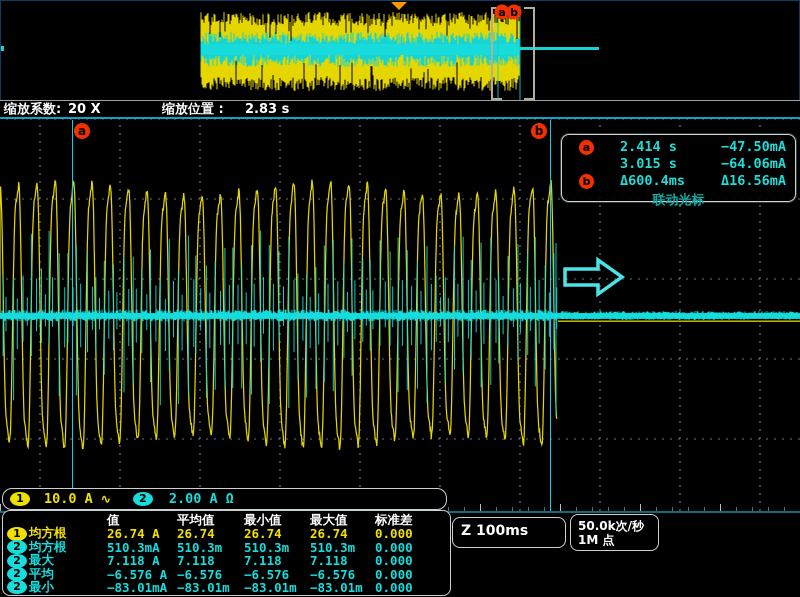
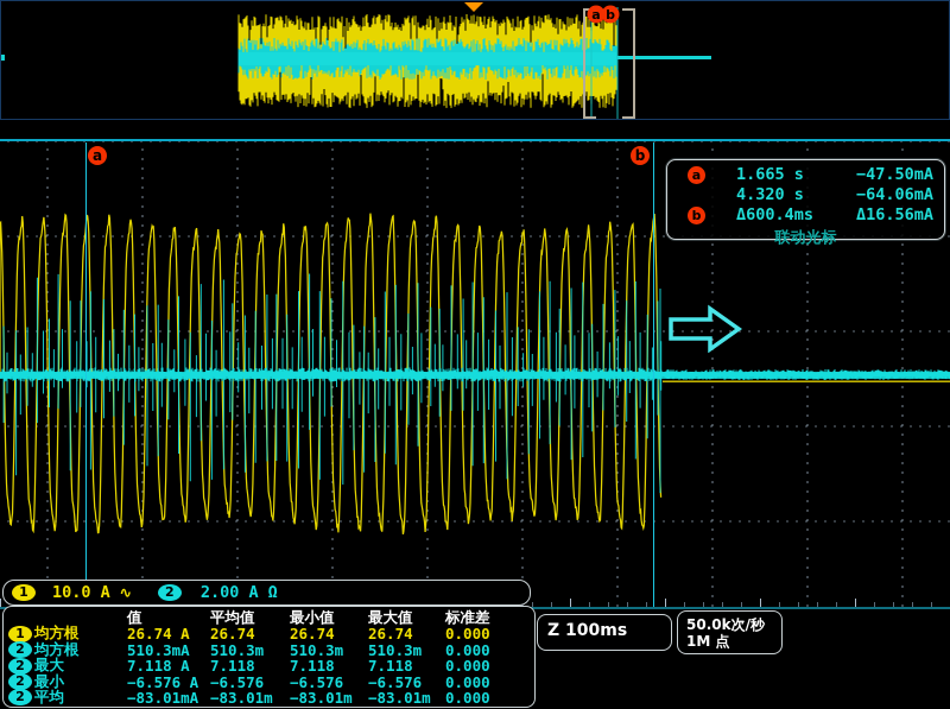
  b
  a
- 缩放系数:
- 20 X
- 缩放位置 :
- 2.83 s
  a
  b
  a
- 2.414 s
+ 1.665 s
  −47.50mA
- 3.015 s
+ 4.320 s
  −64.06mA
  b
  Δ600.4ms
  Δ16.56mA
  联动光标
  1
  10.0 A
  ∿
  2
  2.00 A
  Ω
  值
  平均值
  最小值
  最大值
  标准差
  1
  均方根
  26.74 A
  26.74
  26.74
  26.74
  0.000
  2
  均方根
  510.3mA
  510.3m
  510.3m
  510.3m
  0.000
  2
  最大
  7.118 A
  7.118
  7.118
  7.118
  0.000
  2
- 平均
+ 最小
  −6.576 A
  −6.576
  −6.576
  −6.576
  0.000
  2
- 最小
+ 平均
  −83.01mA
  −83.01m
  −83.01m
  −83.01m
  0.000
  Z 100ms
  50.0k次/秒
  1M 点
